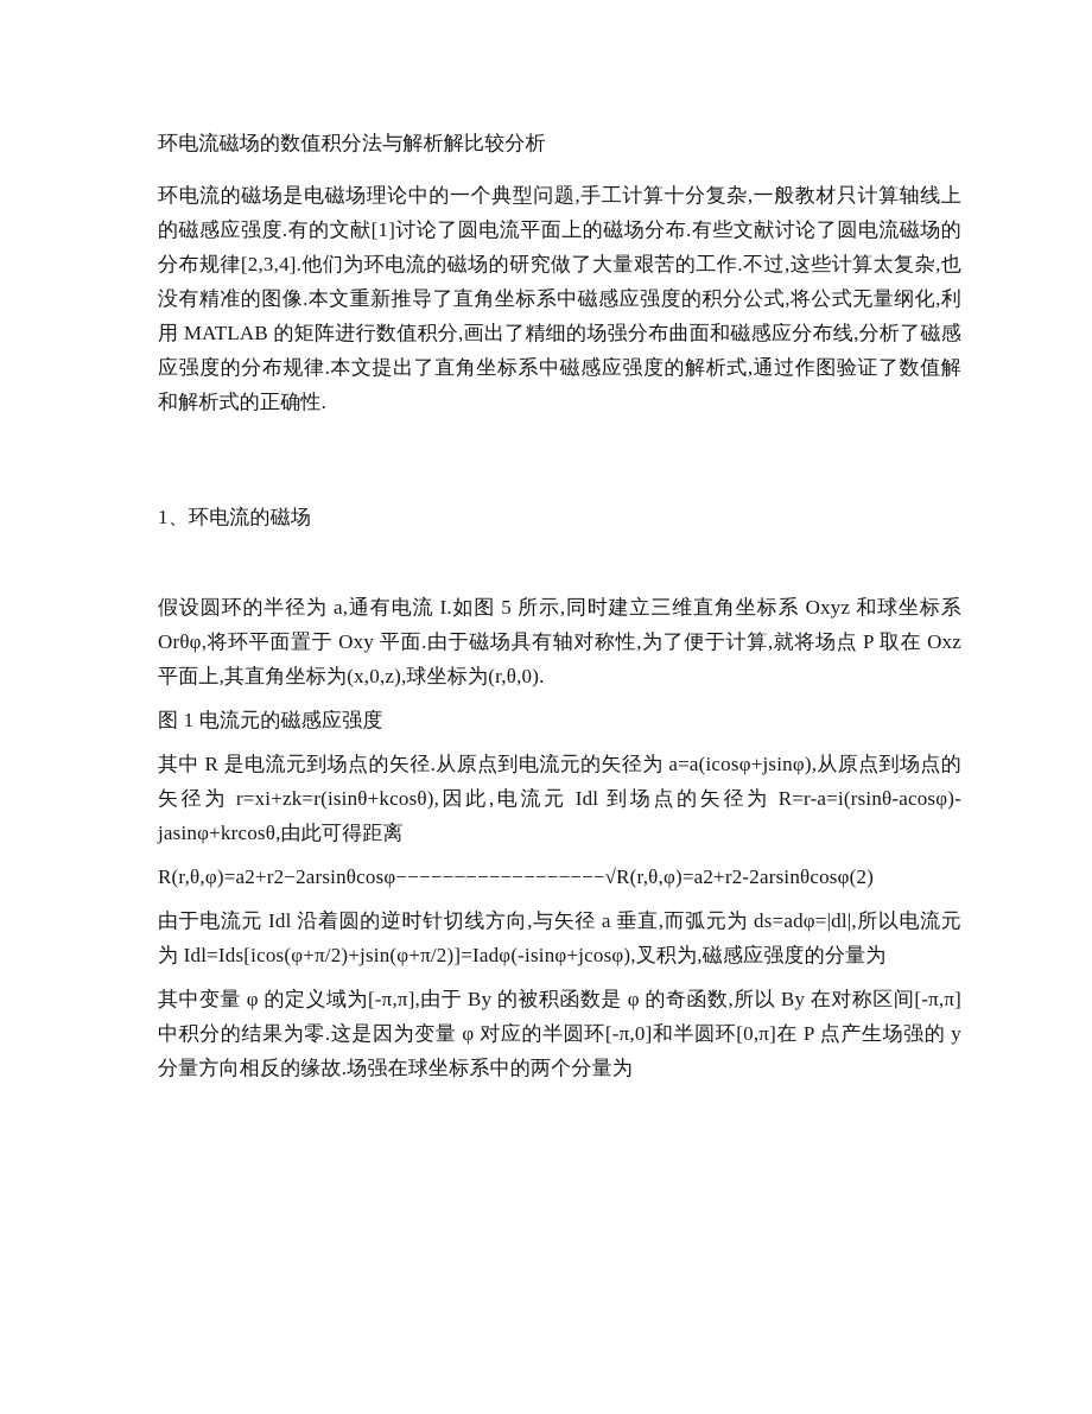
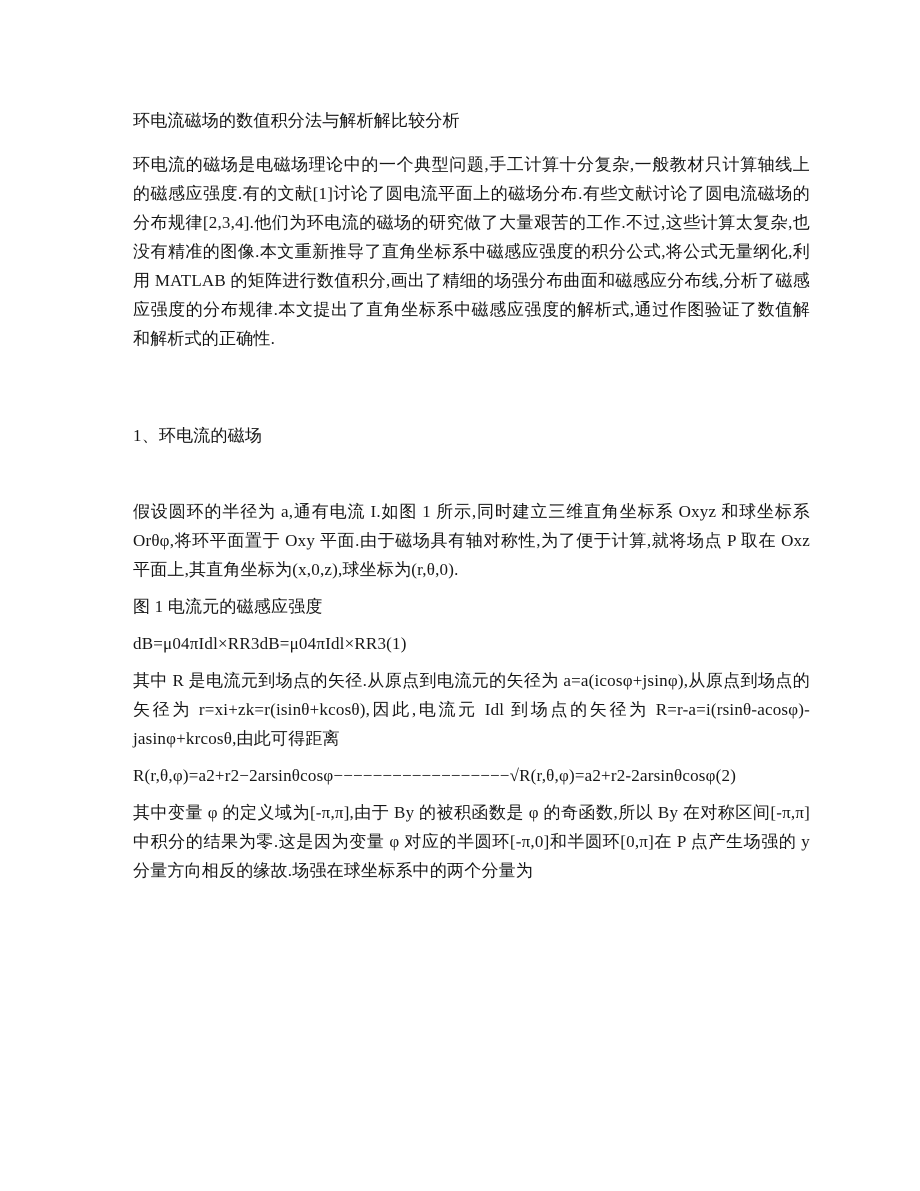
  环电流磁场的数值积分法与解析解比较分析
  环电流的磁场是电磁场理论中的一个典型问题,手工计算十分复杂,一般教材只计算轴线上的磁感应强度.有的文献[1]讨论了圆电流平面上的磁场分布.有些文献讨论了圆电流磁场的分布规律[2,3,4].他们为环电流的磁场的研究做了大量艰苦的工作.不过,这些计算太复杂,也没有精准的图像.本文重新推导了直角坐标系中磁感应强度的积分公式,将公式无量纲化,利用 MATLAB 的矩阵进行数值积分,画出了精细的场强分布曲面和磁感应分布线,分析了磁感应强度的分布规律.本文提出了直角坐标系中磁感应强度的解析式,通过作图验证了数值解和解析式的正确性.
  1、环电流的磁场
- 假设圆环的半径为 a,通有电流 I.如图 5 所示,同时建立三维直角坐标系 Oxyz 和球坐标系 Orθφ,将环平面置于 Oxy 平面.由于磁场具有轴对称性,为了便于计算,就将场点 P 取在 Oxz 平面上,其直角坐标为(x,0,z),球坐标为(r,θ,0).
+ 假设圆环的半径为 a,通有电流 I.如图 1 所示,同时建立三维直角坐标系 Oxyz 和球坐标系 Orθφ,将环平面置于 Oxy 平面.由于磁场具有轴对称性,为了便于计算,就将场点 P 取在 Oxz 平面上,其直角坐标为(x,0,z),球坐标为(r,θ,0).
  图 1 电流元的磁感应强度
+ dB=μ04πIdl×RR3dB=μ04πIdl×RR3(1)
  其中 R 是电流元到场点的矢径.从原点到电流元的矢径为 a=a(icosφ+jsinφ),从原点到场点的矢径为 r=xi+zk=r(isinθ+kcosθ),因此,电流元 Idl 到场点的矢径为 R=r-a=i(rsinθ-acosφ)-jasinφ+krcosθ,由此可得距离
  R(r,θ,φ)=a2+r2−2arsinθcosφ−−−−−−−−−−−−−−−−−−√R(r,θ,φ)=a2+r2-2arsinθcosφ(2)
- 由于电流元 Idl 沿着圆的逆时针切线方向,与矢径 a 垂直,而弧元为 ds=adφ=|dl|,所以电流元为 Idl=Ids[icos(φ+π/2)+jsin(φ+π/2)]=Iadφ(-isinφ+jcosφ),叉积为,磁感应强度的分量为
  其中变量 φ 的定义域为[-π,π],由于 By 的被积函数是 φ 的奇函数,所以 By 在对称区间[-π,π]中积分的结果为零.这是因为变量 φ 对应的半圆环[-π,0]和半圆环[0,π]在 P 点产生场强的 y 分量方向相反的缘故.场强在球坐标系中的两个分量为
